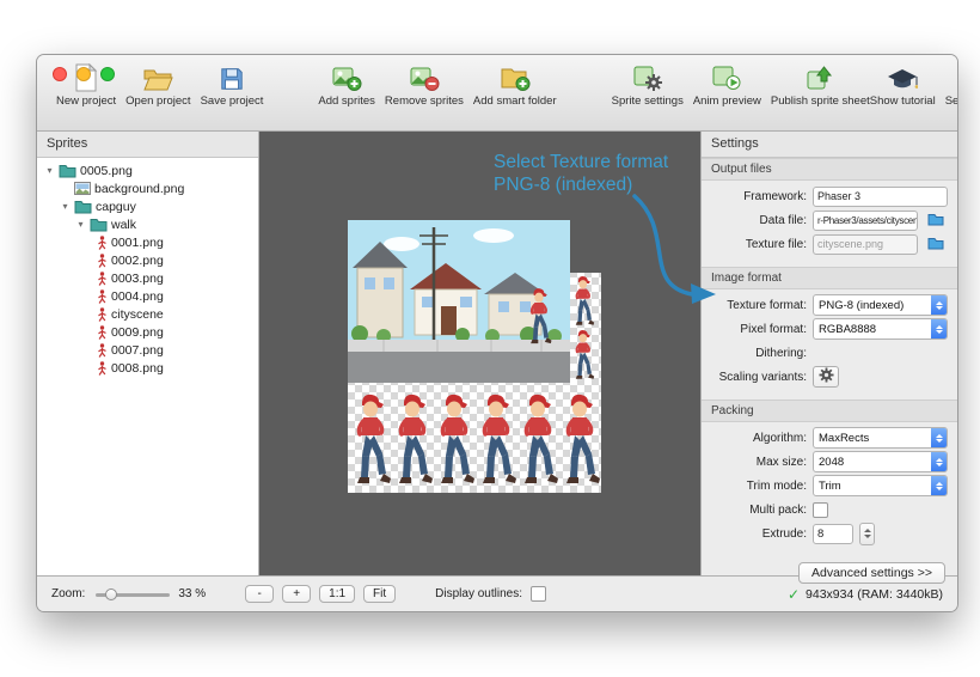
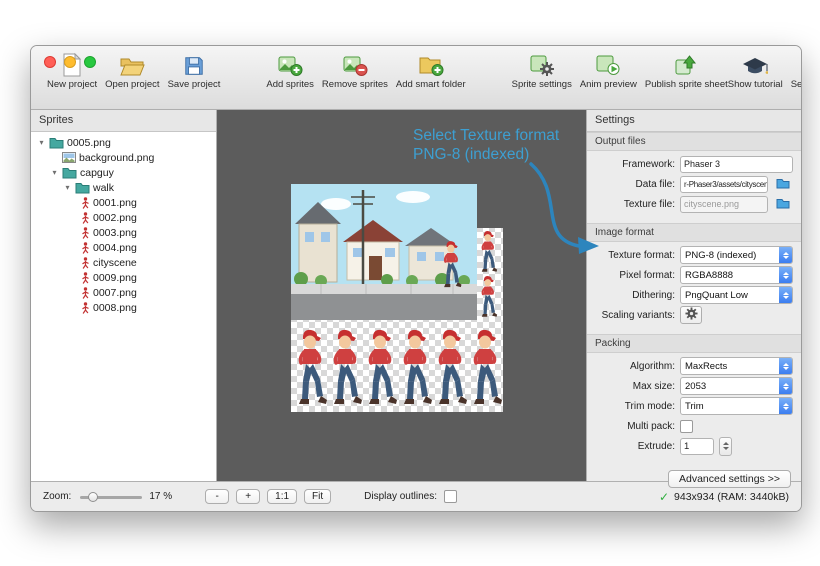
  New project
  Open project
  Save project
  Add sprites
  Remove sprites
  Add smart folder
  Sprite settings
  Anim preview
  Publish sprite sheet
  Show tutorial
  Sprites
  0005.png
  background.png
  capguy
  walk
  0001.png
  0002.png
  0003.png
  0004.png
  cityscene
  0009.png
  0007.png
  0008.png
  Settings
  Output files
  Framework:
  Phaser 3
  Data file:
  r-Phaser3/assets/cityscen
  Texture file:
  cityscene.png
  Image format
  Texture format:
  PNG-8 (indexed)
  Pixel format:
  RGBA8888
  Dithering:
+ PngQuant Low
  Scaling variants:
  Packing
  Algorithm:
  MaxRects
  Max size:
- 2048
+ 2053
  Trim mode:
  Trim
  Multi pack:
  Extrude:
- 8
+ 1
  Advanced settings >>
  Zoom:
- 33 %
+ 17 %
  -
  +
  1:1
  Fit
  Display outlines:
  943x934 (RAM: 3440kB)
  Select Texture format
  PNG-8 (indexed)
